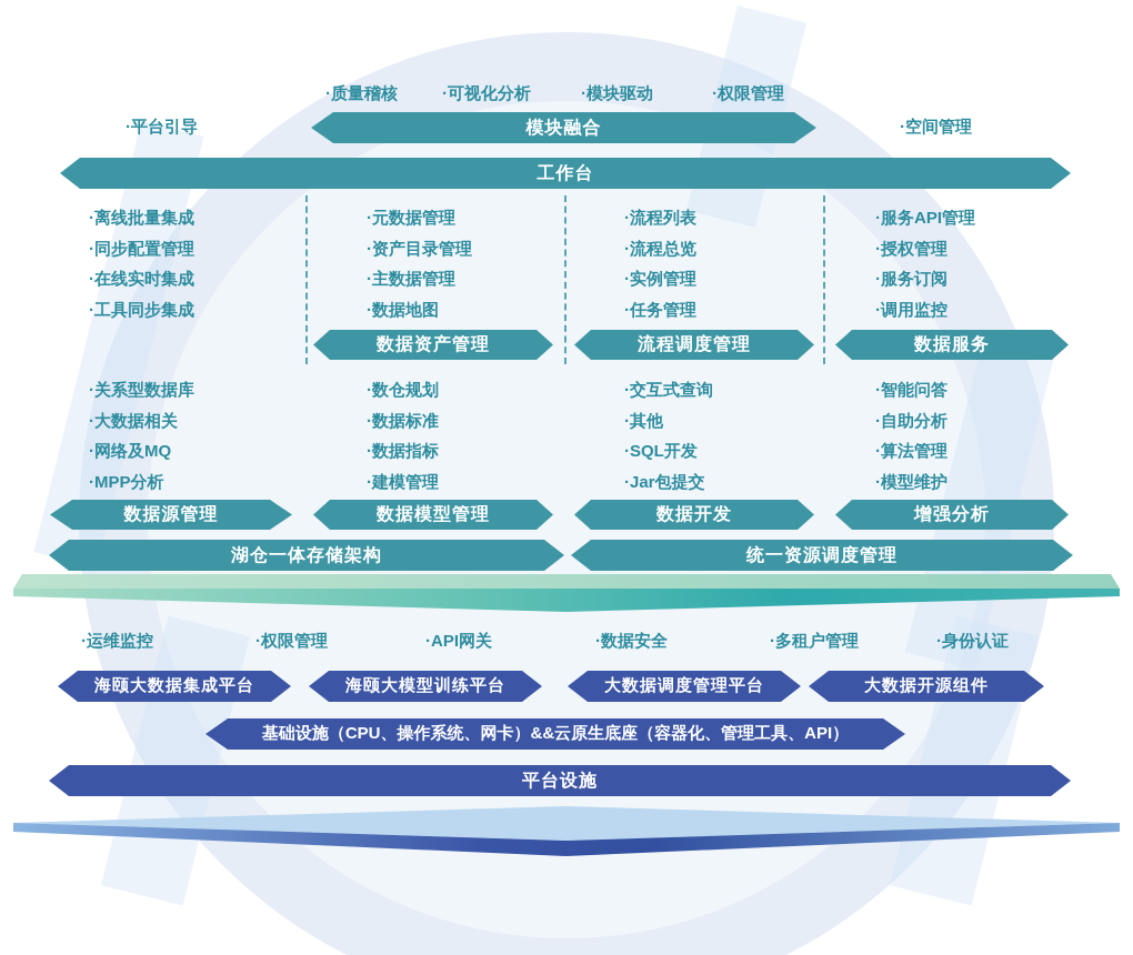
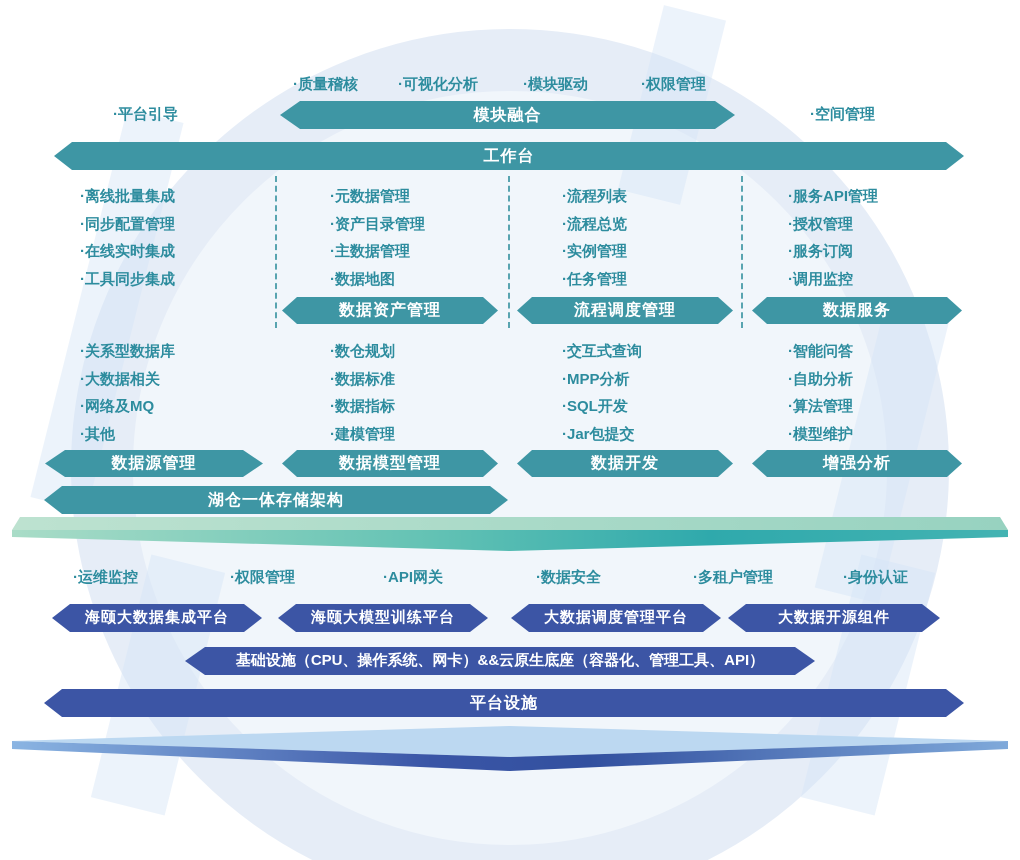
  ·质量稽核
  ·可视化分析
  ·模块驱动
  ·权限管理
  ·平台引导
  ·空间管理
  模块融合
  工作台
  ·离线批量集成
  ·同步配置管理
  ·在线实时集成
  ·工具同步集成
  ·元数据管理
  ·资产目录管理
  ·主数据管理
  ·数据地图
  ·流程列表
  ·流程总览
  ·实例管理
  ·任务管理
  ·服务API管理
  ·授权管理
  ·服务订阅
  ·调用监控
  数据资产管理
  流程调度管理
  数据服务
  ·关系型数据库
  ·大数据相关
  ·网络及MQ
- ·MPP分析
+ ·其他
  ·数仓规划
  ·数据标准
  ·数据指标
  ·建模管理
  ·交互式查询
- ·其他
+ ·MPP分析
  ·SQL开发
  ·Jar包提交
  ·智能问答
  ·自助分析
  ·算法管理
  ·模型维护
  数据源管理
  数据模型管理
  数据开发
  增强分析
  湖仓一体存储架构
- 统一资源调度管理
  ·运维监控
  ·权限管理
  ·API网关
  ·数据安全
  ·多租户管理
  ·身份认证
  海颐大数据集成平台
  海颐大模型训练平台
  大数据调度管理平台
  大数据开源组件
  基础设施（CPU、操作系统、网卡）&&云原生底座（容器化、管理工具、API）
  平台设施
